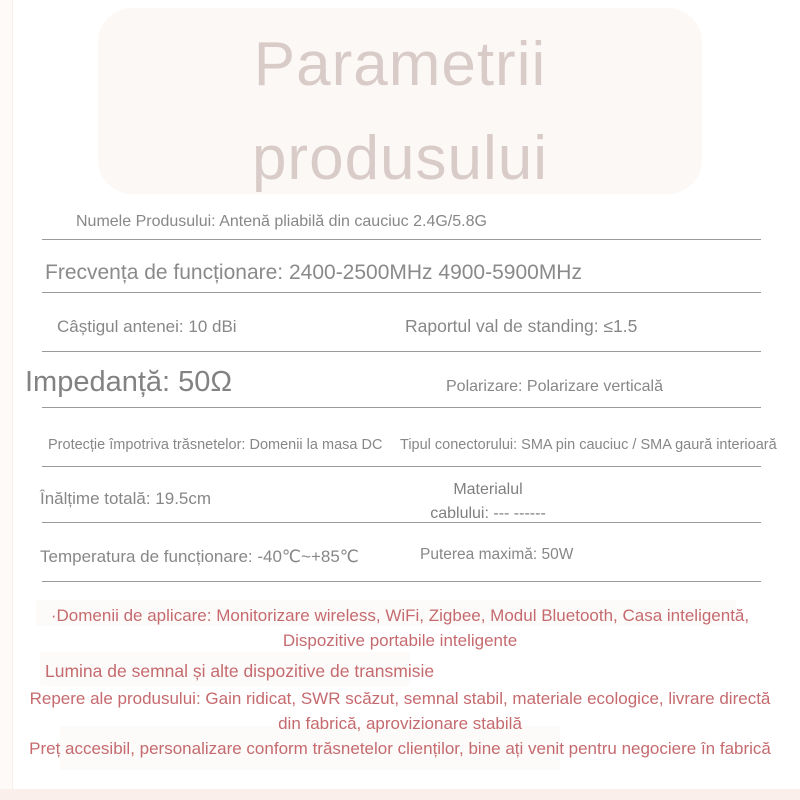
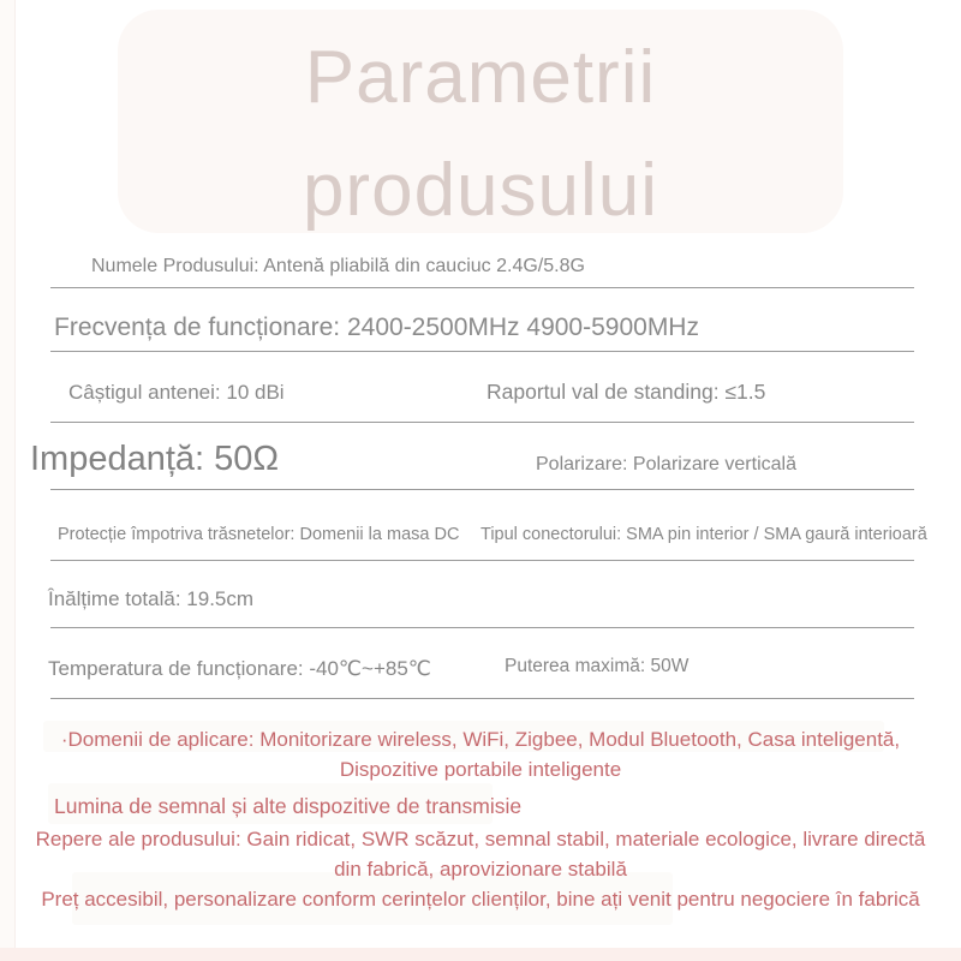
  Parametrii
  produsului
  Numele Produsului: Antenă pliabilă din cauciuc 2.4G/5.8G
  Frecvența de funcționare: 2400-2500MHz 4900-5900MHz
  Câștigul antenei: 10 dBi
  Raportul val de standing: ≤1.5
  Impedanță: 50Ω
  Polarizare: Polarizare verticală
  Protecție împotriva trăsnetelor: Domenii la masa DC
- Tipul conectorului: SMA pin cauciuc / SMA gaură interioară
+ Tipul conectorului: SMA pin interior / SMA gaură interioară
  Înălțime totală: 19.5cm
- Materialul
- cablului: --- ------
  Temperatura de funcționare: -40℃~+85℃
  Puterea maximă: 50W
  ·Domenii de aplicare: Monitorizare wireless, WiFi, Zigbee, Modul Bluetooth, Casa inteligentă, Dispozitive portabile inteligente
  Lumina de semnal și alte dispozitive de transmisie
  Repere ale produsului: Gain ridicat, SWR scăzut, semnal stabil, materiale ecologice, livrare directă din fabrică, aprovizionare stabilă
- Preț accesibil, personalizare conform trăsnetelor clienților, bine ați venit pentru negociere în fabrică
+ Preț accesibil, personalizare conform cerințelor clienților, bine ați venit pentru negociere în fabrică
